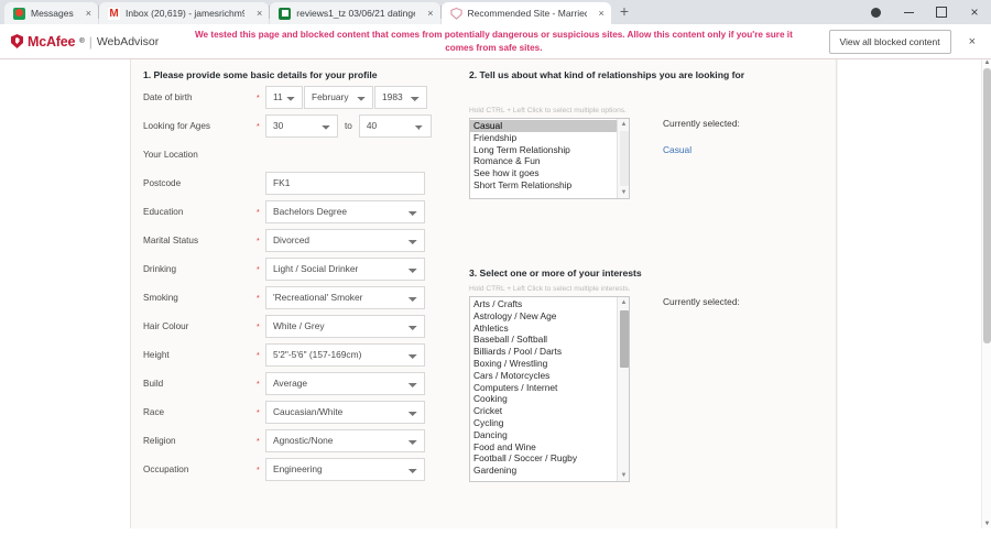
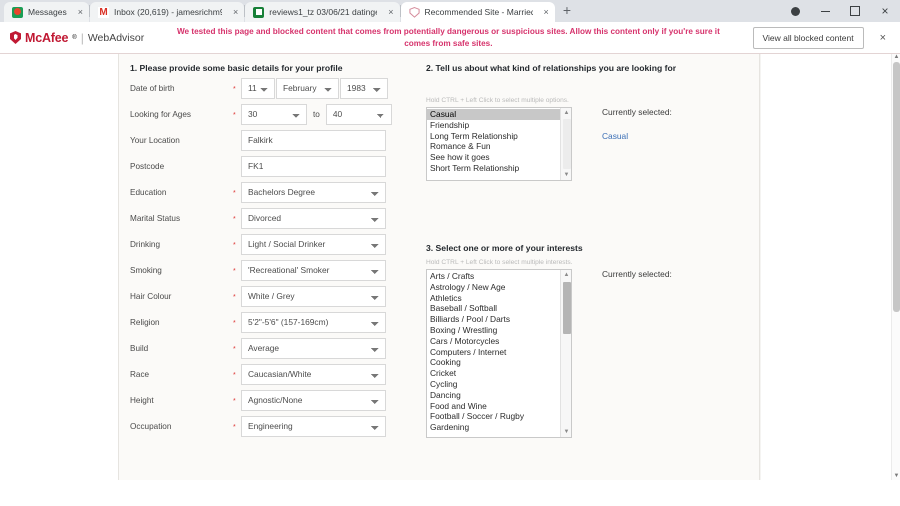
  Messages
  ×
  Inbox (20,619) - jamesrichm
  ×
  reviews1_tz 03/06/21 dating
  ×
  Recommended Site - Marrie
  ×
  +
  ×
  McAfee
  |
  WebAdvisor
  We tested this page and blocked content that comes from potentially dangerous or suspicious sites. Allow this content only if you're sure it comes from safe sites.
  View all blocked content
  ×
  1. Please provide some basic details for your profile
  Date of birth
  11
  February
  1983
  Looking for Ages
  30
  to
  40
  Your Location
+ Falkirk
  Postcode
  FK1
  Education
  Bachelors Degree
  Marital Status
  Divorced
  Drinking
  Light / Social Drinker
  Smoking
  'Recreational' Smoker
  Hair Colour
  White / Grey
- Height
+ Religion
  5'2"-5'6" (157-169cm)
  Build
  Average
  Race
  Caucasian/White
- Religion
+ Height
  Agnostic/None
  Occupation
  Engineering
  2. Tell us about what kind of relationships you are looking for
  Casual
  Friendship
  Long Term Relationship
  Romance & Fun
  See how it goes
  Short Term Relationship
  Currently selected:
  Casual
  3. Select one or more of your interests
  Arts / Crafts
  Astrology / New Age
  Athletics
  Baseball / Softball
  Billiards / Pool / Darts
  Boxing / Wrestling
  Cars / Motorcycles
  Computers / Internet
  Cooking
  Cricket
  Cycling
  Dancing
  Food and Wine
  Football / Soccer / Rugby
  Gardening
  Currently selected:
